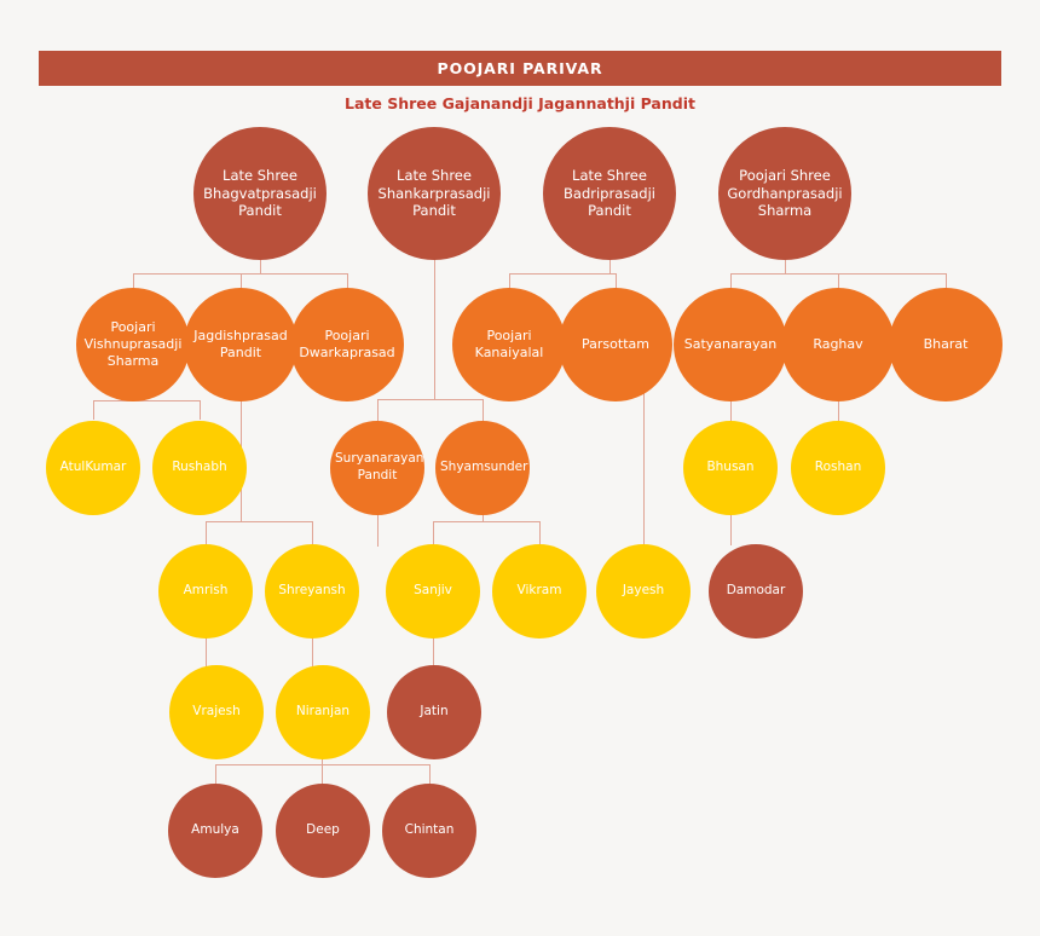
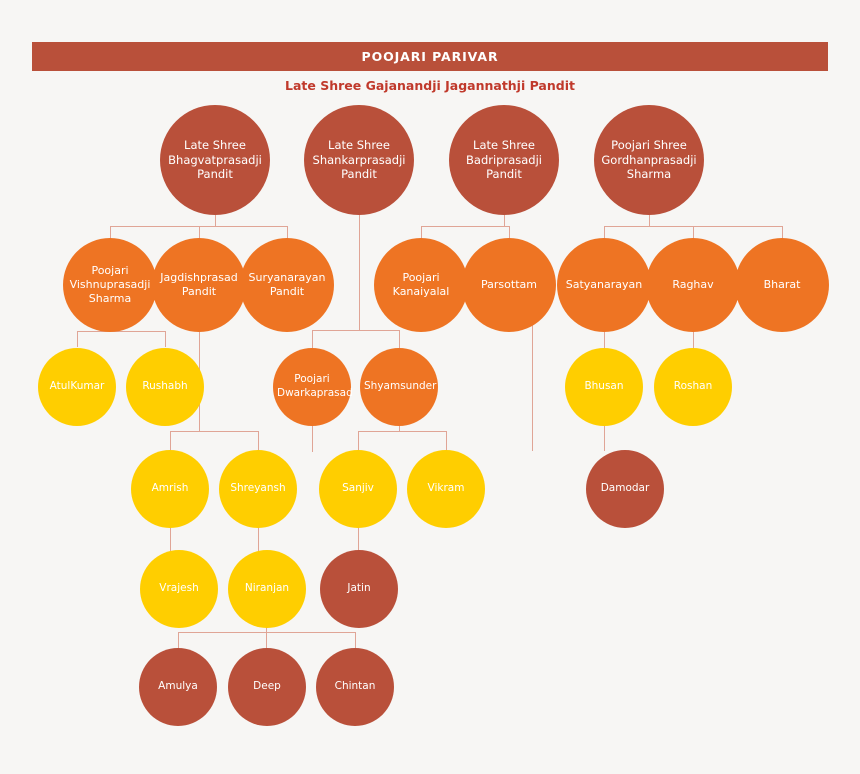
  POOJARI PARIVAR
  Late Shree Gajanandji Jagannathji Pandit
  Late Shree Bhagvatprasadji Pandit
  Late Shree Shankarprasadji Pandit
  Late Shree Badriprasadji Pandit
  Poojari Shree Gordhanprasadji Sharma
  Poojari Vishnuprasadji Sharma
  Jagdishprasad Pandit
- Poojari Dwarkaprasad
+ Suryanarayan Pandit
  Poojari Kanaiyalal
  Parsottam
  Satyanarayan
  Raghav
  Bharat
  AtulKumar
  Rushabh
- Suryanarayan Pandit
+ Poojari Dwarkaprasad
  Shyamsunder
  Bhusan
  Roshan
  Amrish
  Shreyansh
  Sanjiv
  Vikram
- Jayesh
  Damodar
  Vrajesh
  Niranjan
  Jatin
  Amulya
  Deep
  Chintan
